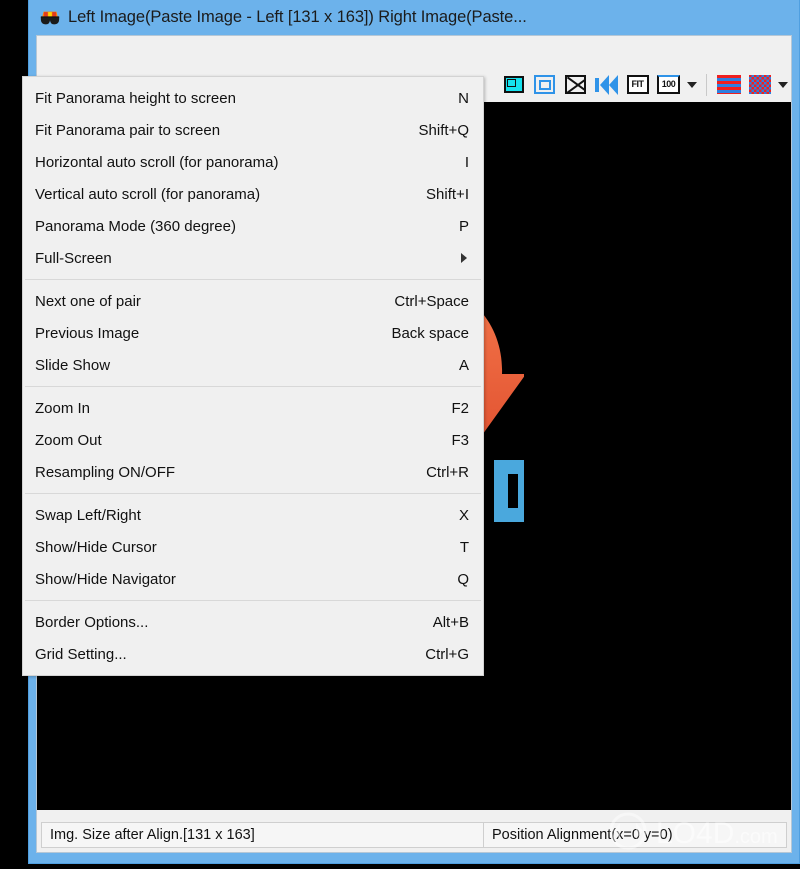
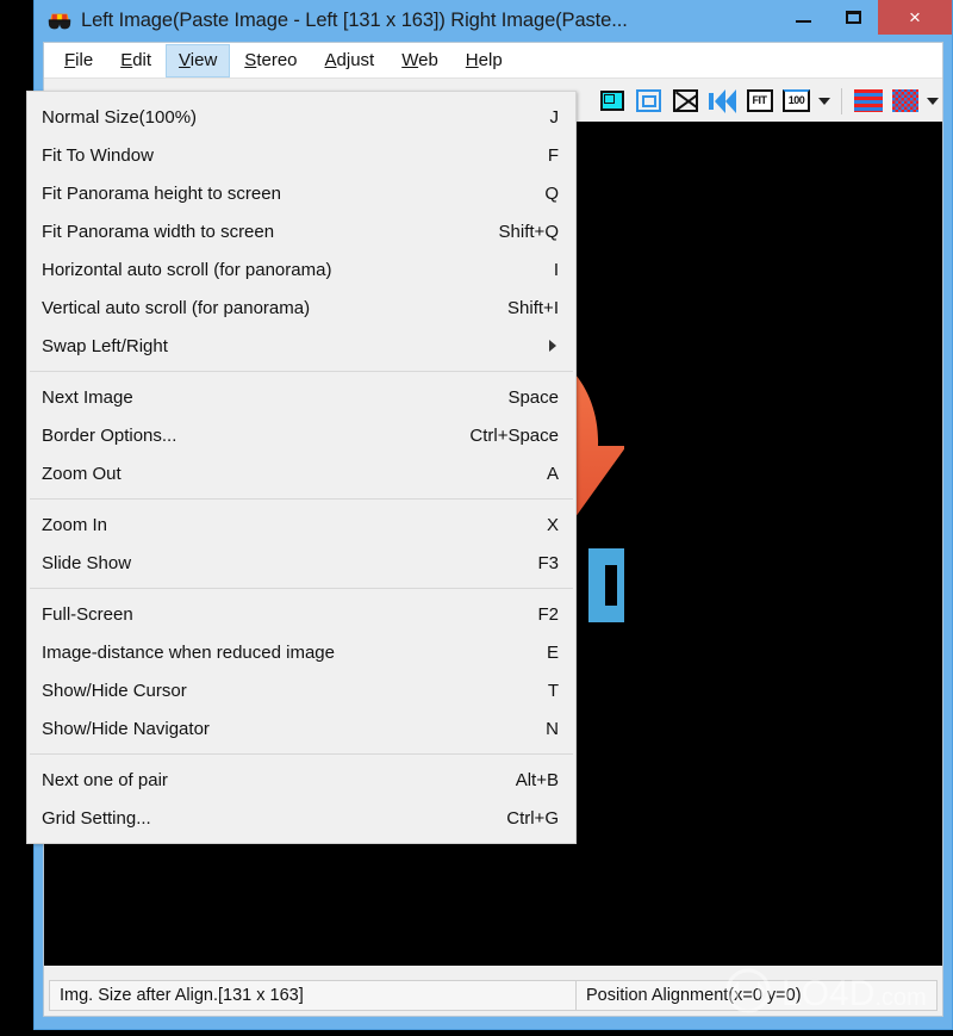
  Left Image(Paste Image - Left [131 x 163]) Right Image(Paste...
+ ×
+ File
+ Edit
+ View
+ Stereo
+ Adjust
+ Web
+ Help
  FIT
  100
  Img. Size after Align.[131 x 163]
  Position Alignment(x=0 y=0)
+ Normal Size(100%)
+ J
+ Fit To Window
+ F
  Fit Panorama height to screen
- N
+ Q
- Fit Panorama pair to screen
+ Fit Panorama width to screen
  Shift+Q
  Horizontal auto scroll (for panorama)
  I
  Vertical auto scroll (for panorama)
  Shift+I
- Panorama Mode (360 degree)
- P
- Full-Screen
+ Swap Left/Right
+ Next Image
+ Space
- Next one of pair
+ Border Options...
  Ctrl+Space
- Previous Image
- Back space
- Slide Show
+ Zoom Out
  A
  Zoom In
- F2
+ X
- Zoom Out
+ Slide Show
  F3
- Resampling ON/OFF
- Ctrl+R
- Swap Left/Right
+ Full-Screen
- X
+ F2
+ Image-distance when reduced image
+ E
  Show/Hide Cursor
  T
  Show/Hide Navigator
- Q
+ N
- Border Options...
+ Next one of pair
  Alt+B
  Grid Setting...
  Ctrl+G
  LO4D.com
